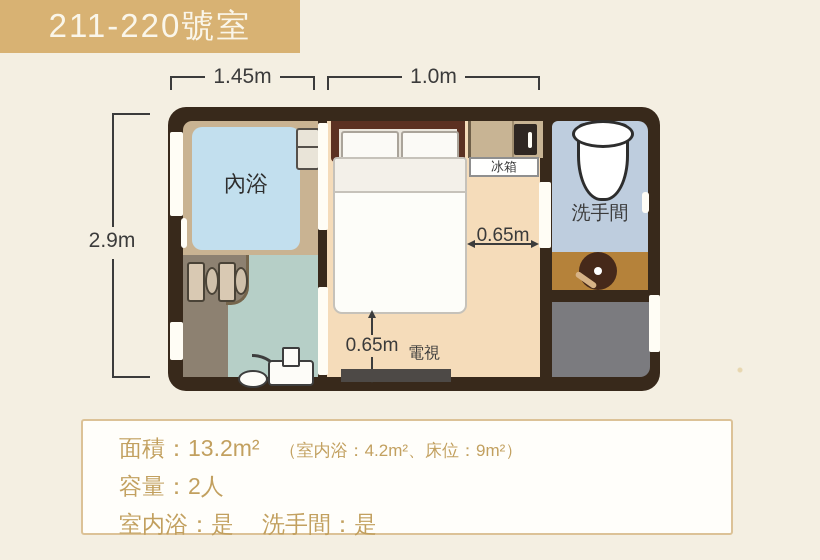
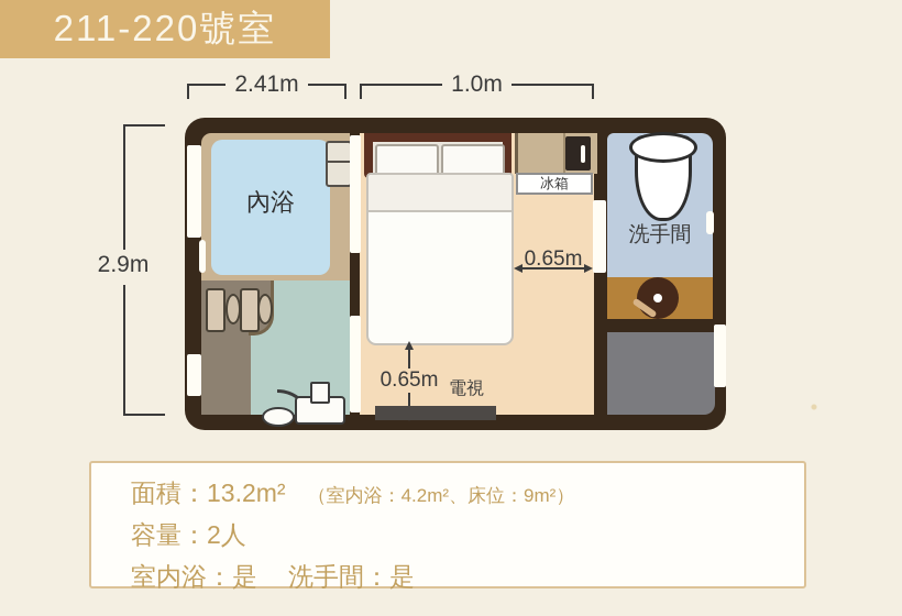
  211-220號室
- 1.45m
+ 2.41m
  1.0m
  2.9m
  內浴
  冰箱
  0.65m
  0.65m
  電視
  洗手間
  面積：13.2m²
  （室内浴：4.2m²、床位：9m²）
  容量：2人
  室内浴：是
  洗手間：是
